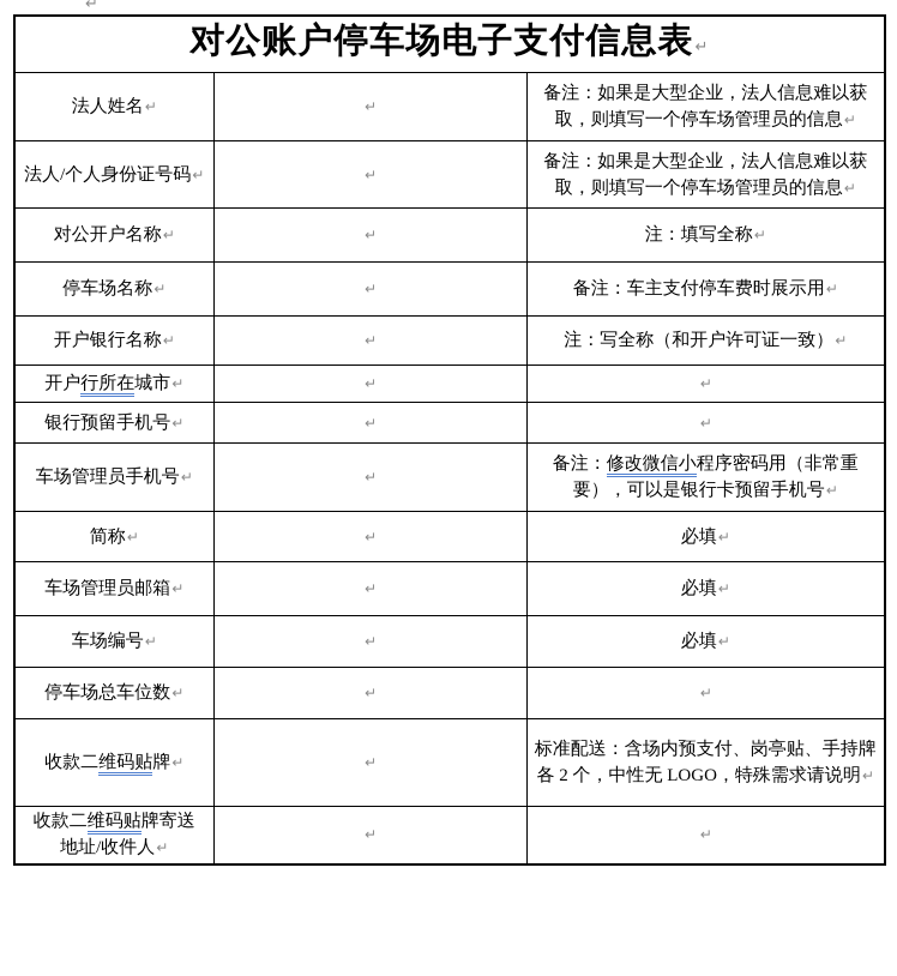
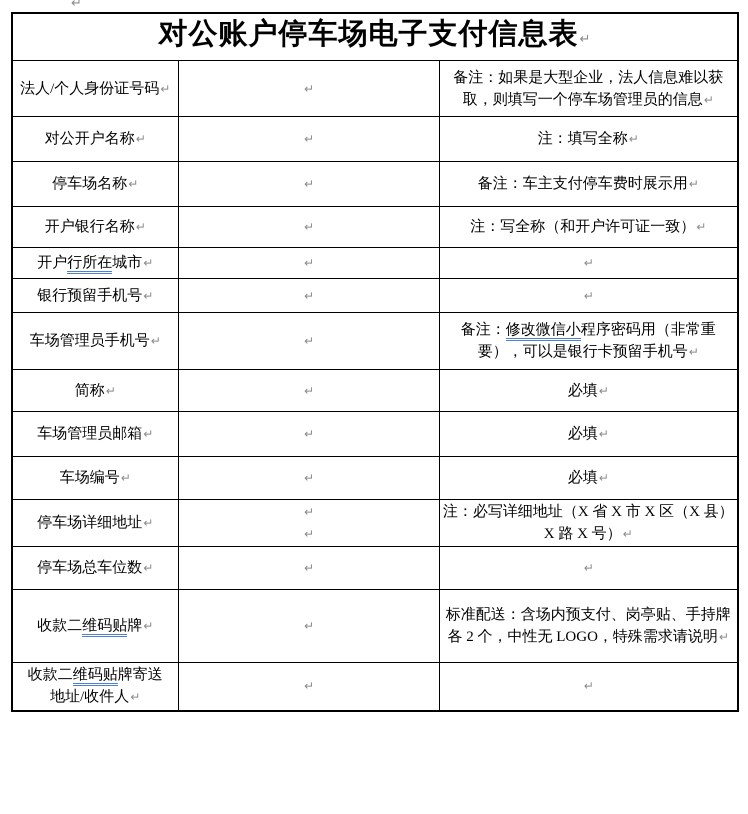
  ↵
  对公账户停车场电子支付信息表↵
- 法人姓名↵	↵	备注：如果是大型企业，法人信息难以获取，则填写一个停车场管理员的信息↵
  法人/个人身份证号码↵	↵	备注：如果是大型企业，法人信息难以获取，则填写一个停车场管理员的信息↵
  对公开户名称↵	↵	注：填写全称↵
  停车场名称↵	↵	备注：车主支付停车费时展示用↵
  开户银行名称↵	↵	注：写全称（和开户许可证一致）↵
  开户行所在城市↵	↵	↵
  银行预留手机号↵	↵	↵
  车场管理员手机号↵	↵	备注：修改微信小程序密码用（非常重要），可以是银行卡预留手机号↵
  简称↵	↵	必填↵
  车场管理员邮箱↵	↵	必填↵
  车场编号↵	↵	必填↵
+ 停车场详细地址↵	↵ ↵	注：必写详细地址（X 省 X 市 X 区（X 县）X 路 X 号）↵
  停车场总车位数↵	↵	↵
  收款二维码贴牌↵	↵	标准配送：含场内预支付、岗亭贴、手持牌各 2 个，中性无 LOGO，特殊需求请说明↵
  收款二维码贴牌寄送 地址/收件人↵	↵	↵
